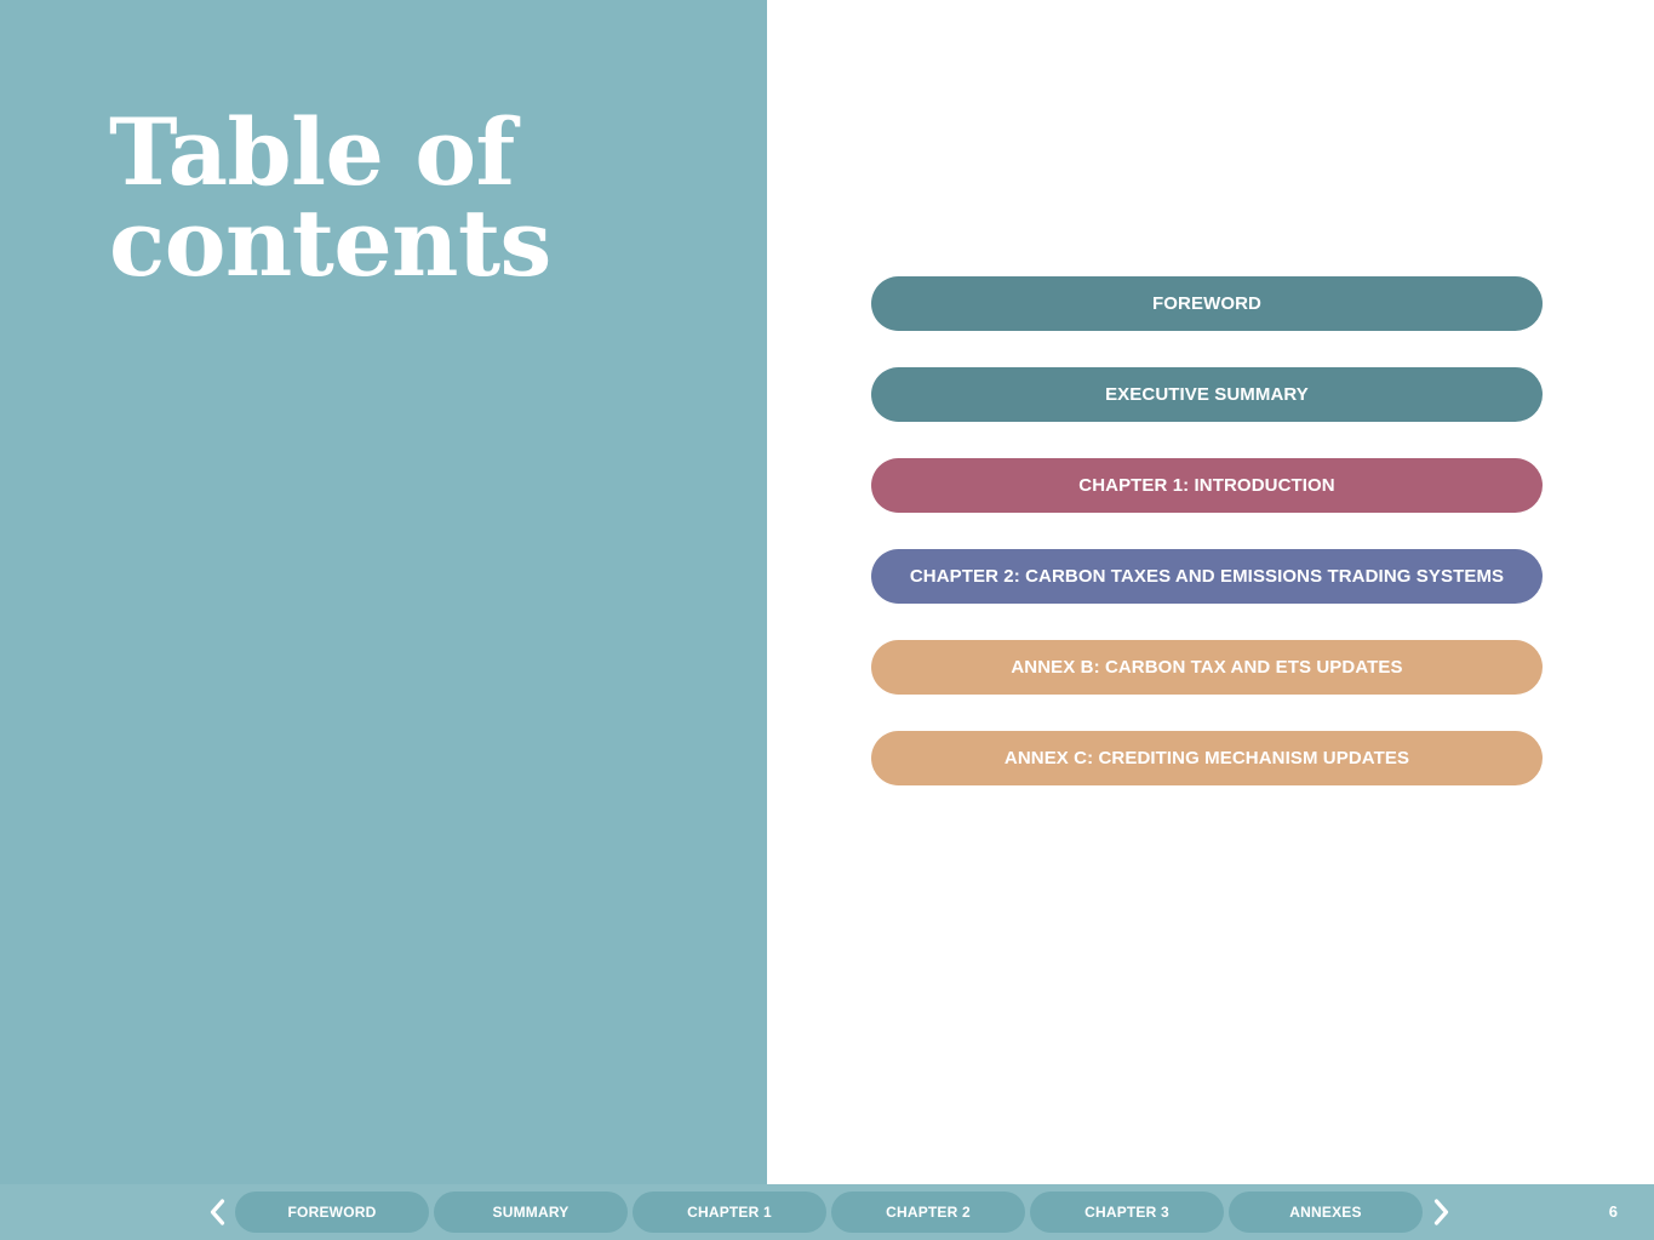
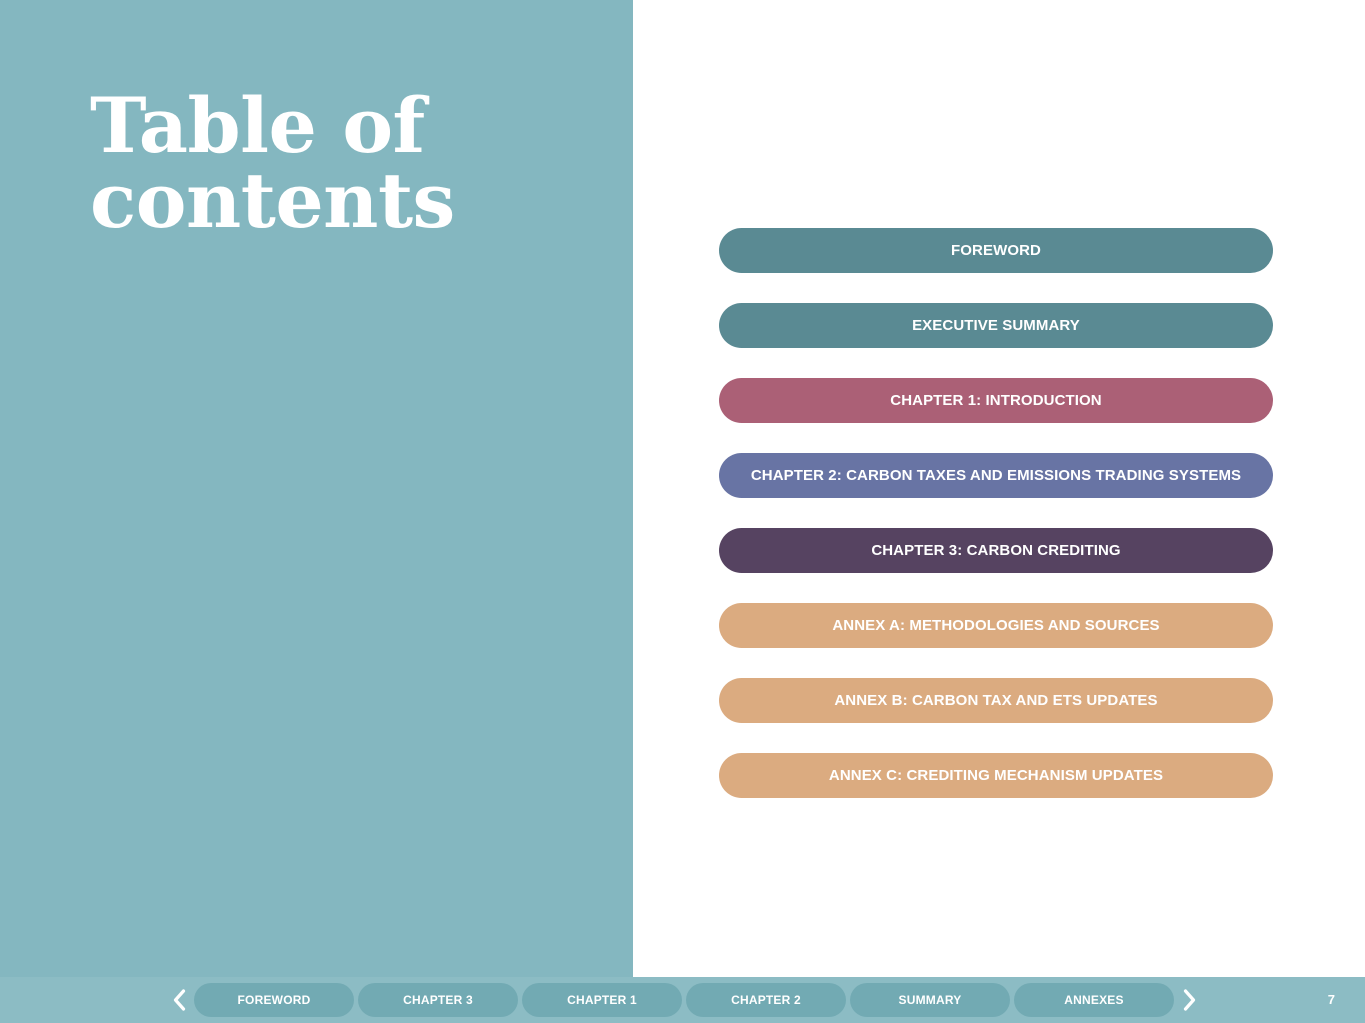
  Table of
  contents
  FOREWORD
  EXECUTIVE SUMMARY
  CHAPTER 1: INTRODUCTION
  CHAPTER 2: CARBON TAXES AND EMISSIONS TRADING SYSTEMS
+ CHAPTER 3: CARBON CREDITING
+ ANNEX A: METHODOLOGIES AND SOURCES
  ANNEX B: CARBON TAX AND ETS UPDATES
  ANNEX C: CREDITING MECHANISM UPDATES
  FOREWORD
- SUMMARY
+ CHAPTER 3
  CHAPTER 1
  CHAPTER 2
- CHAPTER 3
+ SUMMARY
  ANNEXES
- 6
+ 7
